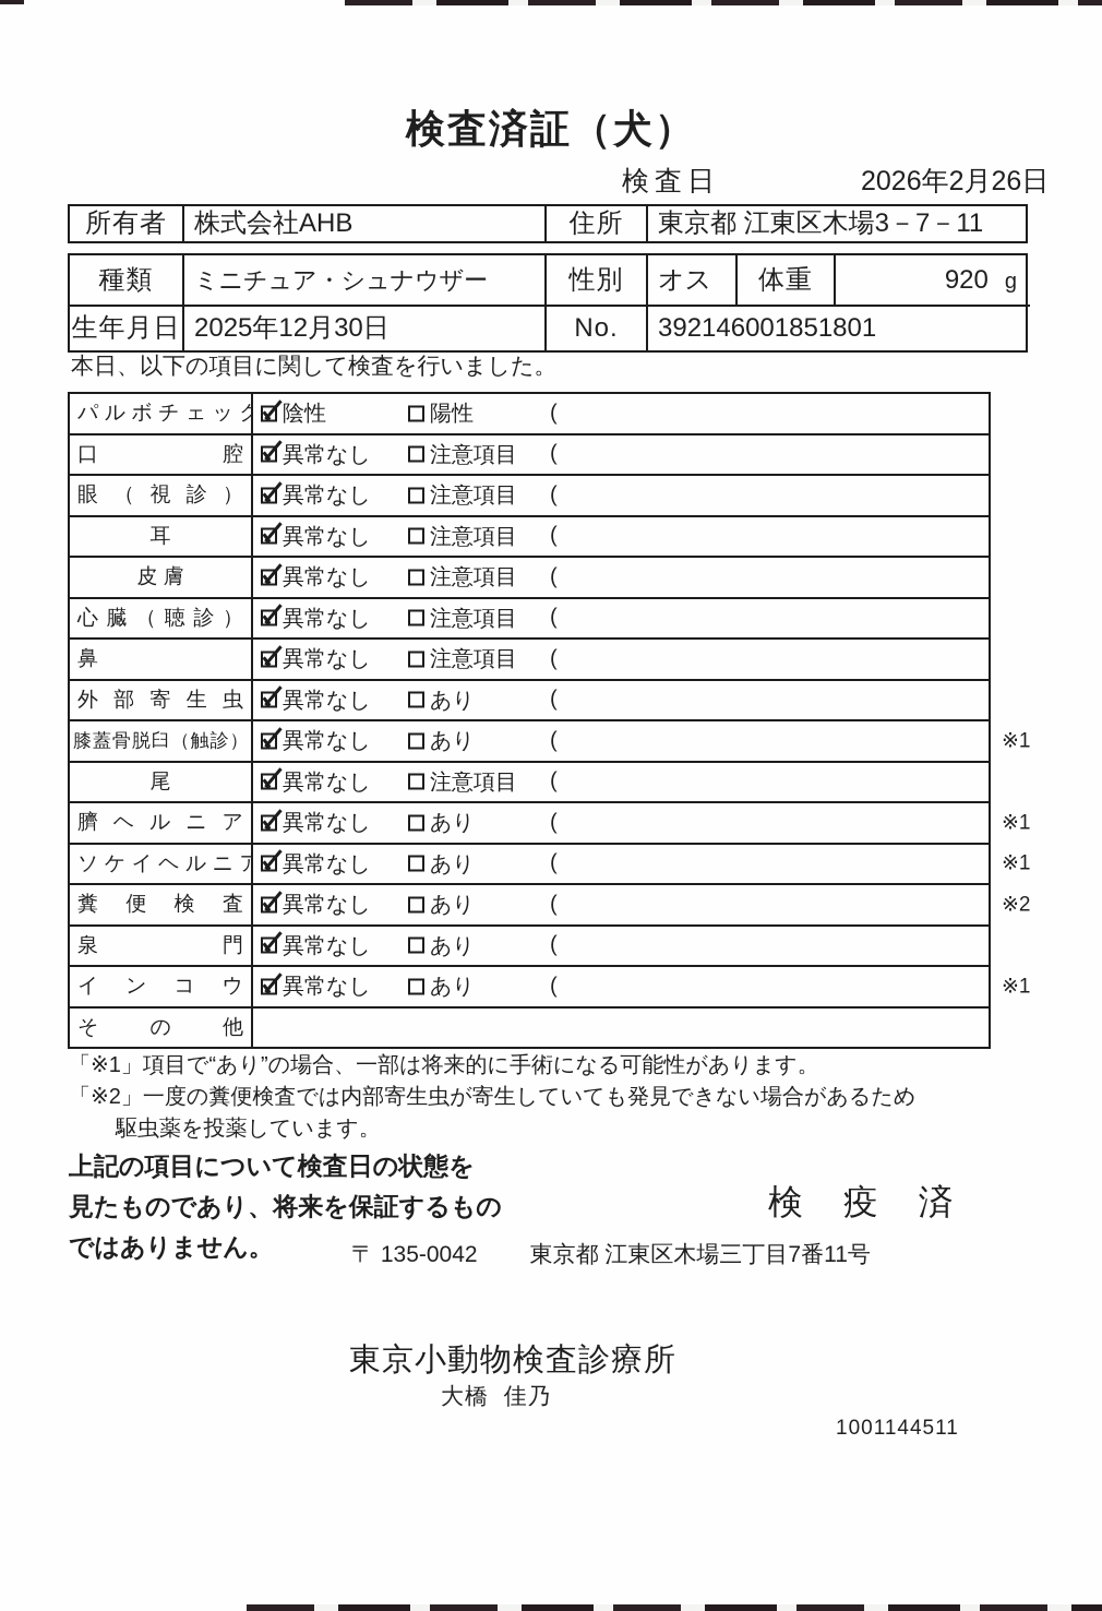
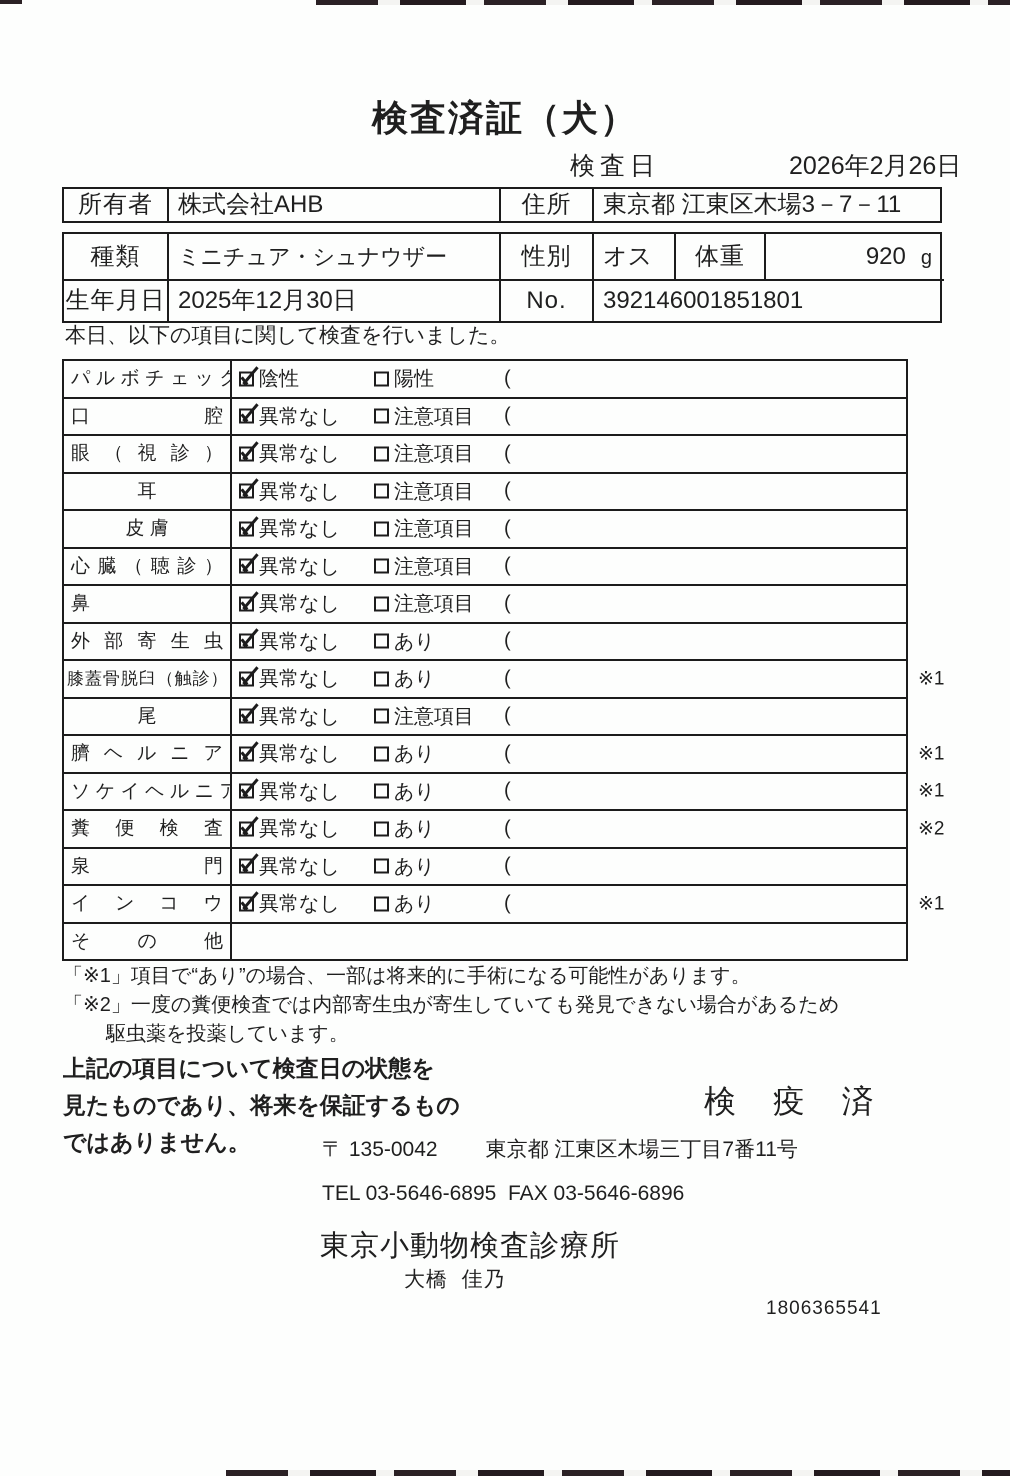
  検査済証（犬）
  検査日
  2026年2月26日
  所有者
  株式会社AHB
  住所
  東京都 江東区木場3－7－11
  種類
  ミニチュア・シュナウザー
  性別
  オス
  体重
  920
  g
  生年月日
  2025年12月30日
  No.
  392146001851801
  本日、以下の項目に関して検査を行いました。
  パ ル ボ チ ェ ッ ク
  陰性
  陽性
  (
  口 腔
  異常なし
  注意項目
  (
  眼 （ 視 診 ）
  異常なし
  注意項目
  (
  耳
  異常なし
  注意項目
  (
  皮 膚
  異常なし
  注意項目
  (
  心 臓 （ 聴 診 ）
  異常なし
  注意項目
  (
  鼻
  異常なし
  注意項目
  (
  外 部 寄 生 虫
  異常なし
  あり
  (
  膝蓋骨脱臼（触診）
  異常なし
  あり
  (
  ※1
  尾
  異常なし
  注意項目
  (
  臍 ヘ ル ニ ア
  異常なし
  あり
  (
  ※1
  ソ ケ イ ヘ ル ニ ア
  異常なし
  あり
  (
  ※1
  糞 便 検 査
  異常なし
  あり
  (
  ※2
  泉 門
  異常なし
  あり
  (
  イ ン コ ウ
  異常なし
  あり
  (
  ※1
  そ の 他
  「※1」項目で“あり”の場合、一部は将来的に手術になる可能性があります。
  「※2」一度の糞便検査では内部寄生虫が寄生していても発見できない場合があるため
  駆虫薬を投薬しています。
  上記の項目について検査日の状態を
  見たものであり、将来を保証するもの
  ではありません。
  検 疫 済
  〒 135-0042
  東京都 江東区木場三丁目7番11号
+ TEL 03-5646-6895 FAX 03-5646-6896
  東京小動物検査診療所
  大橋 佳乃
- 1001144511
+ 1806365541
